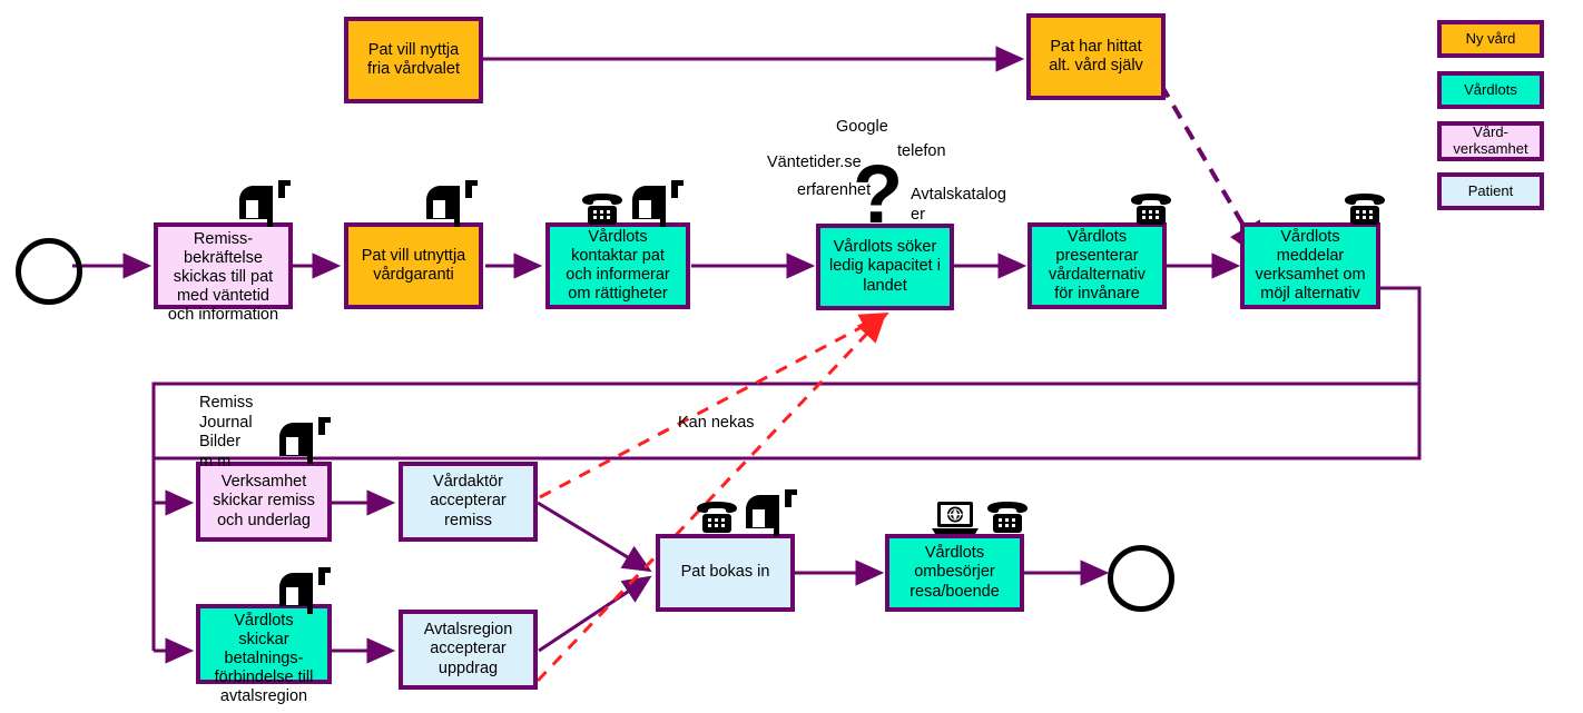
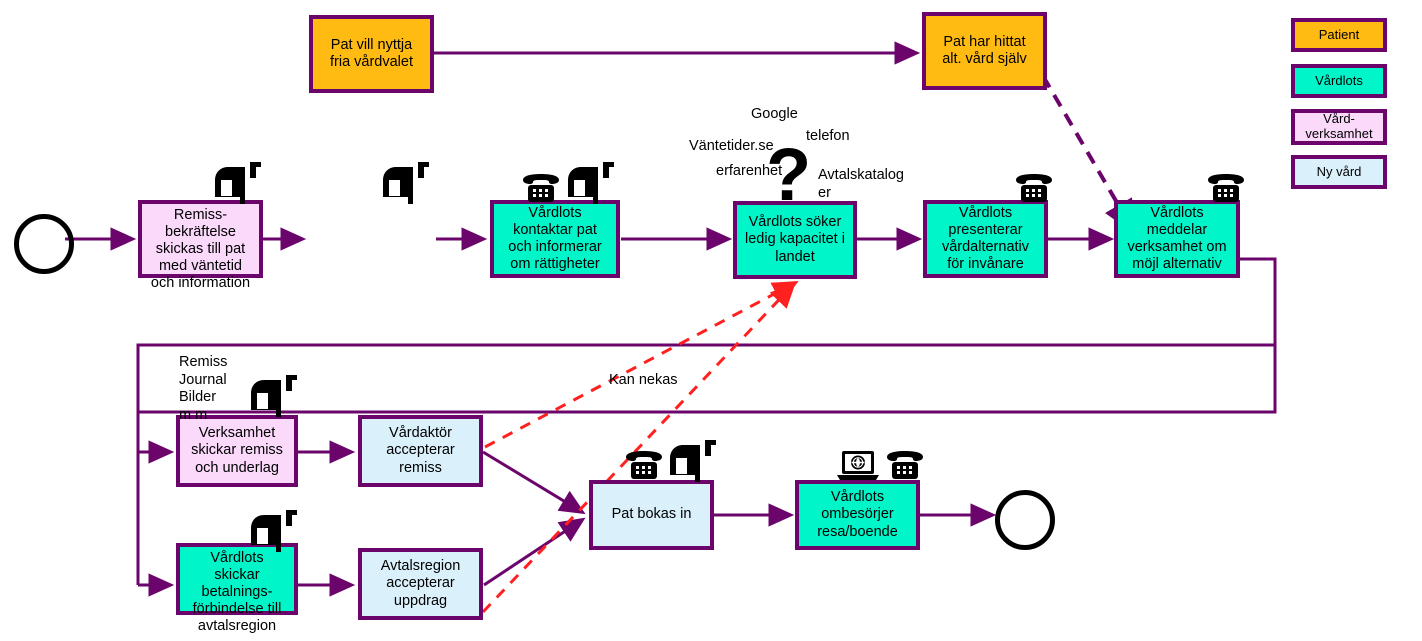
  ?
  Google
  telefon
  Väntetider.se
  erfarenhet
  Avtalskatalog
  er
  Remiss
  Journal
  Bilder
  m m
  Kan nekas
  Remiss-
  bekräftelse
  skickas till pat
  med väntetid
  och information
- Pat vill utnyttja
- vårdgaranti
  Vårdlots
  kontaktar pat
  och informerar
  om rättigheter
  Vårdlots söker
  ledig kapacitet i
  landet
  Vårdlots
  presenterar
  vårdalternativ
  för invånare
  Vårdlots
  meddelar
  verksamhet om
  möjl alternativ
  Pat vill nyttja
  fria vårdvalet
  Pat har hittat
  alt. vård själv
  Verksamhet
  skickar remiss
  och underlag
  Vårdaktör
  accepterar
  remiss
  Vårdlots
  skickar
  betalnings-
  förbindelse till
  avtalsregion
  Avtalsregion
  accepterar
  uppdrag
  Pat bokas in
  Vårdlots
  ombesörjer
  resa/boende
- Ny vård
+ Patient
  Vårdlots
  Vård-
  verksamhet
- Patient
+ Ny vård
